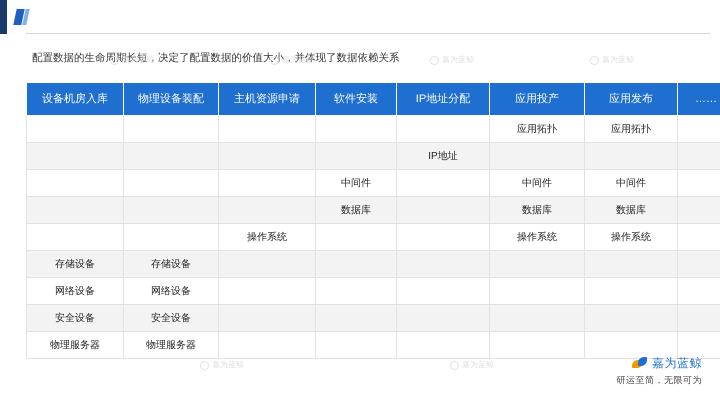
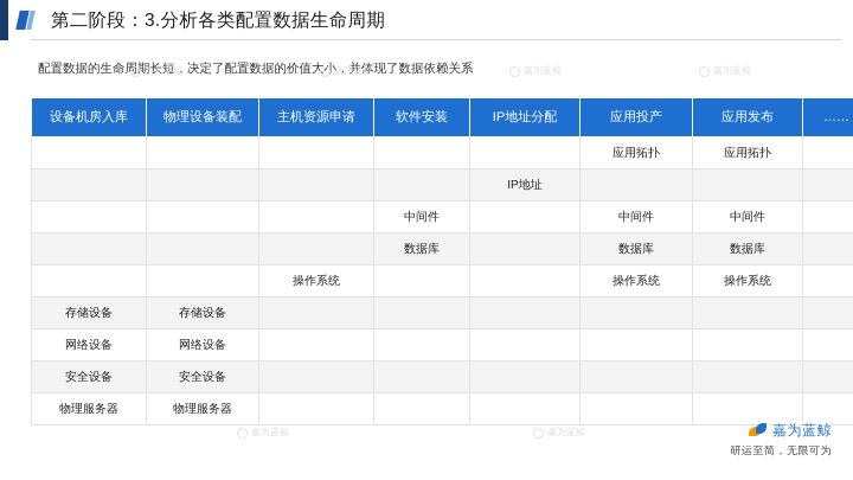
+ 第二阶段：3.分析各类配置数据生命周期
  配置数据的生命周期长短，决定了配置数据的价值大小，并体现了数据依赖关系
  嘉为蓝鲸
  嘉为蓝鲸
  嘉为蓝鲸
  嘉为蓝鲸
  嘉为蓝鲸
  嘉为蓝鲸
  设备机房入库	物理设备装配	主机资源申请	软件安装	IP地址分配	应用投产	应用发布	……
  					应用拓扑	应用拓扑
  				IP地址
  			中间件		中间件	中间件
  			数据库		数据库	数据库
  		操作系统			操作系统	操作系统
  存储设备	存储设备
  网络设备	网络设备
  安全设备	安全设备
  物理服务器	物理服务器
  嘉为蓝鲸
  研运至简，无限可为
